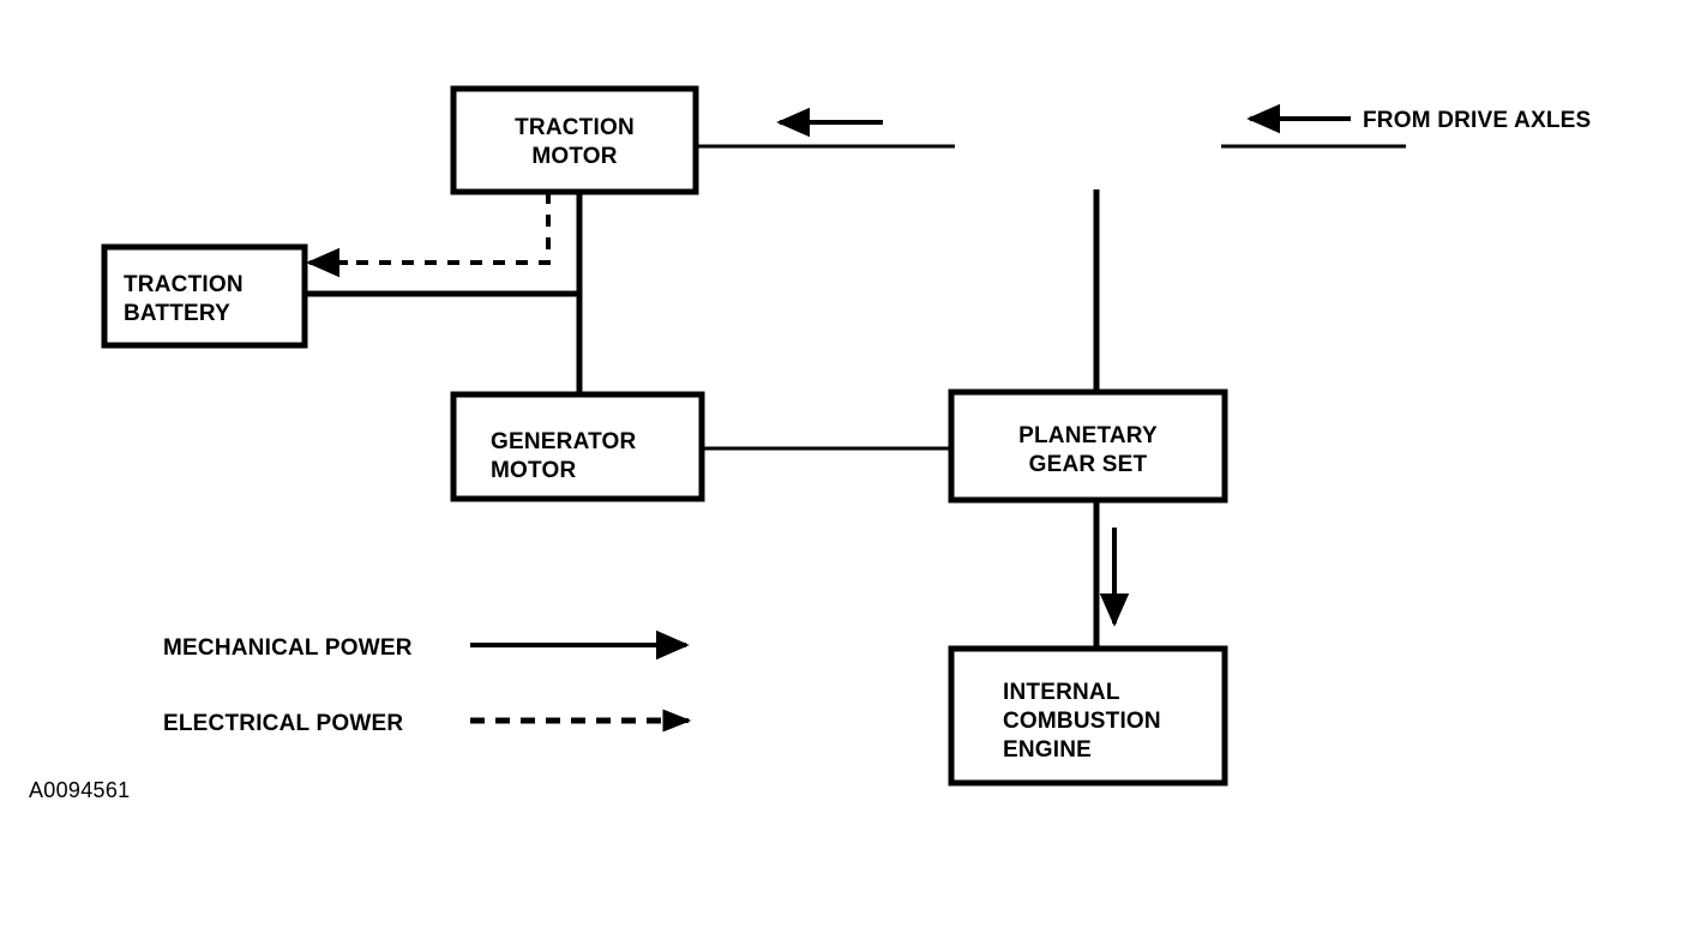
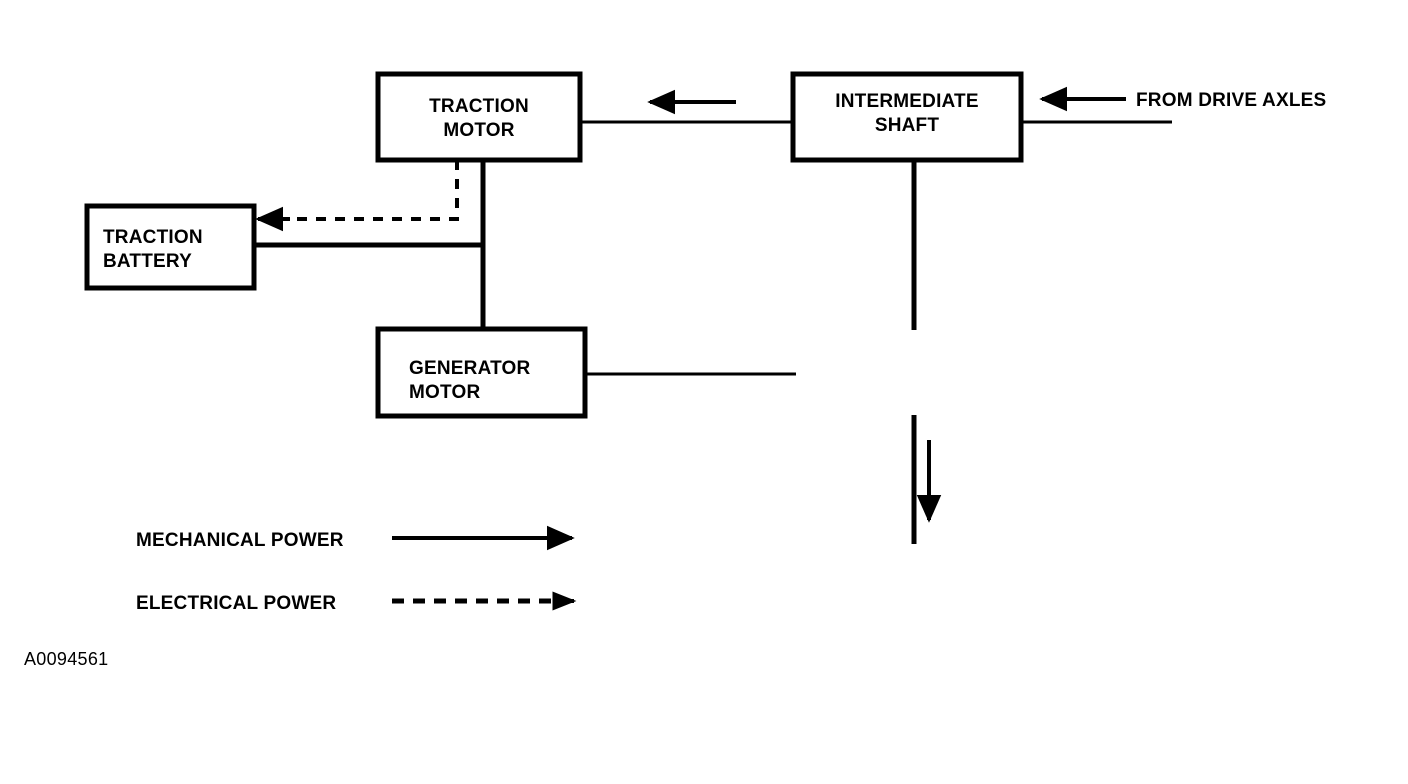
  TRACTION
  MOTOR
+ INTERMEDIATE
+ SHAFT
  TRACTION
  BATTERY
  GENERATOR
  MOTOR
- PLANETARY
- GEAR SET
- INTERNAL
- COMBUSTION
- ENGINE
  FROM DRIVE AXLES
  MECHANICAL POWER
  ELECTRICAL POWER
  A0094561
